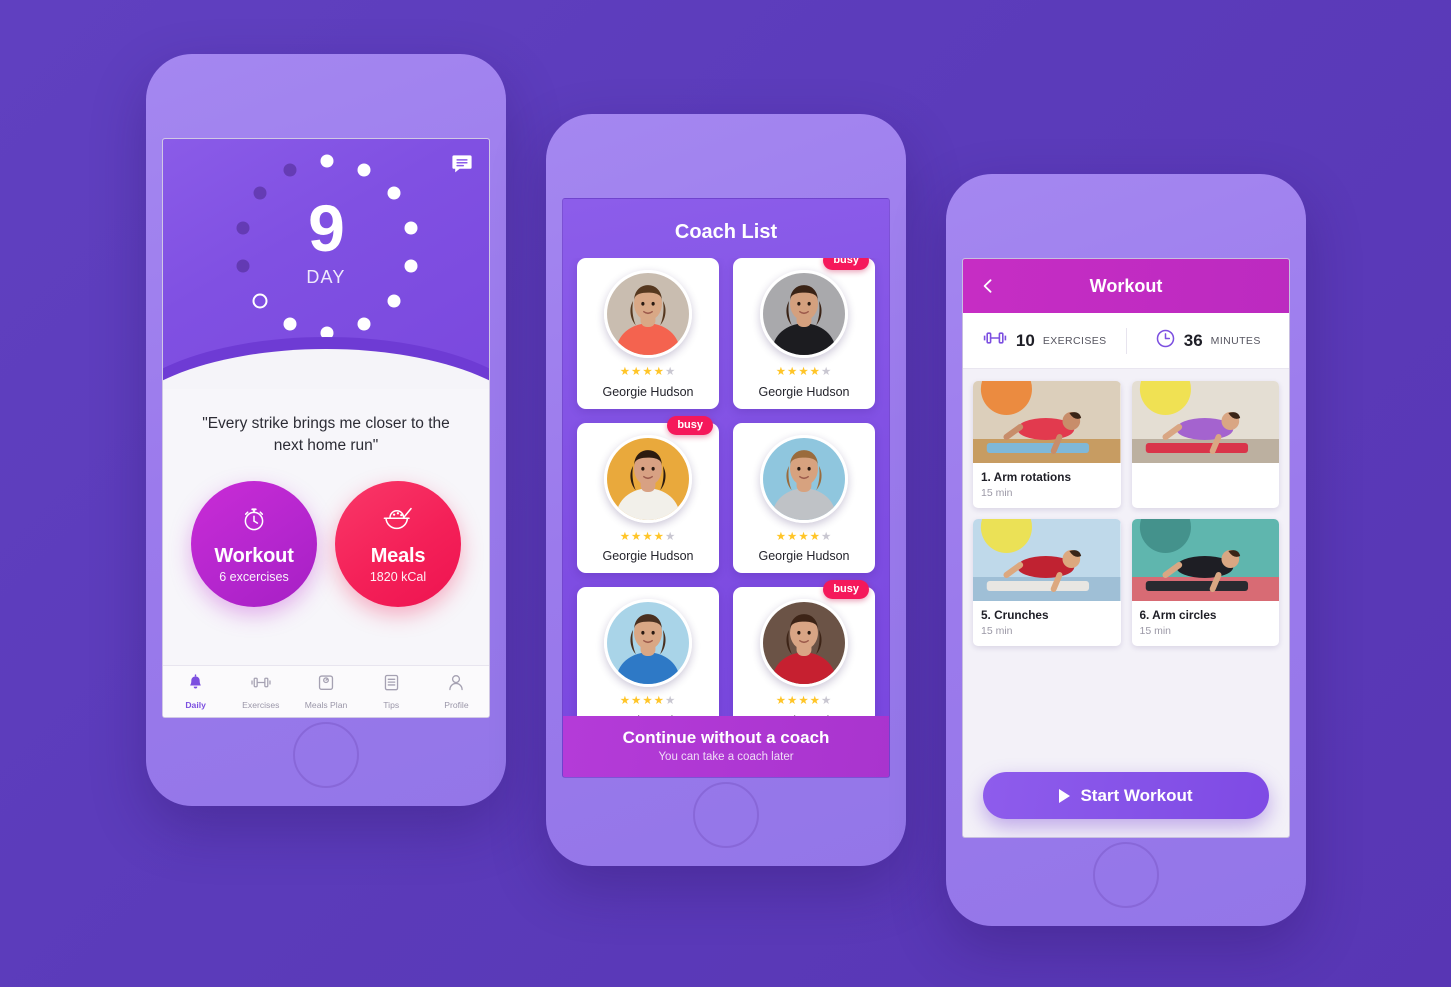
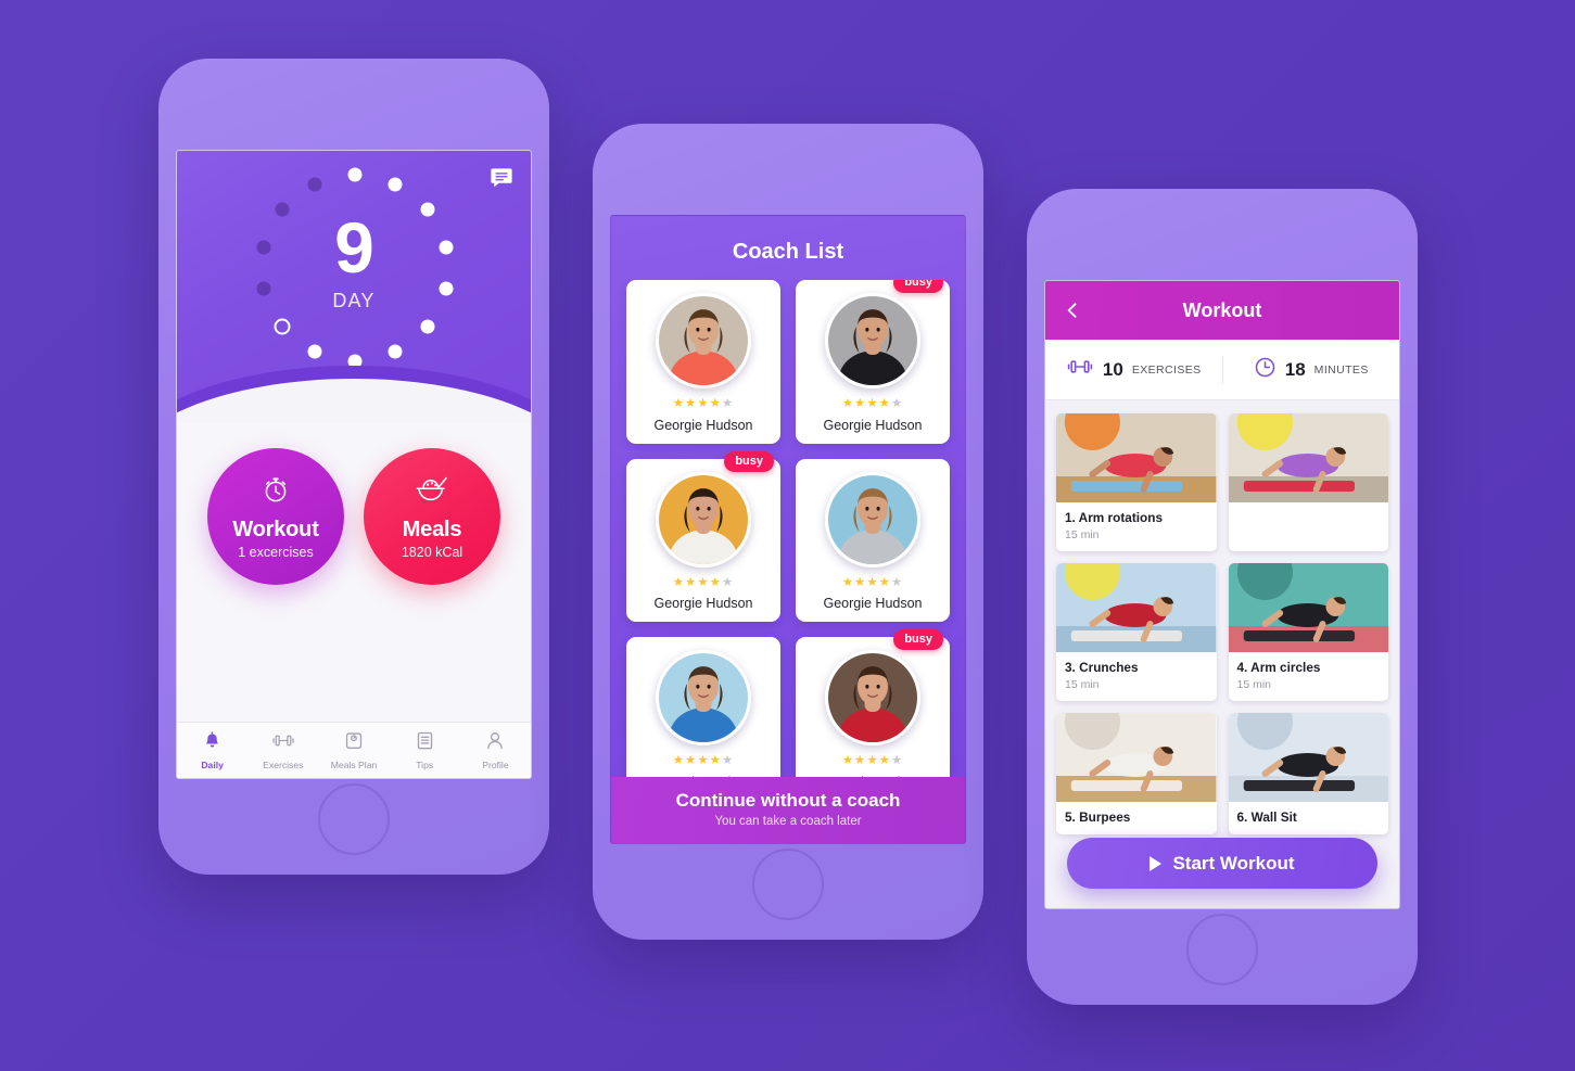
  9
  DAY
- "Every strike brings me closer to the next home run"
  Workout
- 6 excercises
+ 1 excercises
  Meals
  1820 kCal
  Daily
  Exercises
  Meals Plan
  Tips
  Profile
  Coach List
  ★★★★★
  Georgie Hudson
  busy
  ★★★★★
  Georgie Hudson
  busy
  ★★★★★
  Georgie Hudson
  ★★★★★
  Georgie Hudson
  ★★★★★
  busy
  ★★★★★
  Continue without a coach
  You can take a coach later
  Workout
  10
  EXERCISES
- 36
+ 18
  MINUTES
  1. Arm rotations
  15 min
- 5. Crunches
+ 3. Crunches
  15 min
- 6. Arm circles
+ 4. Arm circles
  15 min
+ 5. Burpees
+ 6. Wall Sit
  Start Workout
